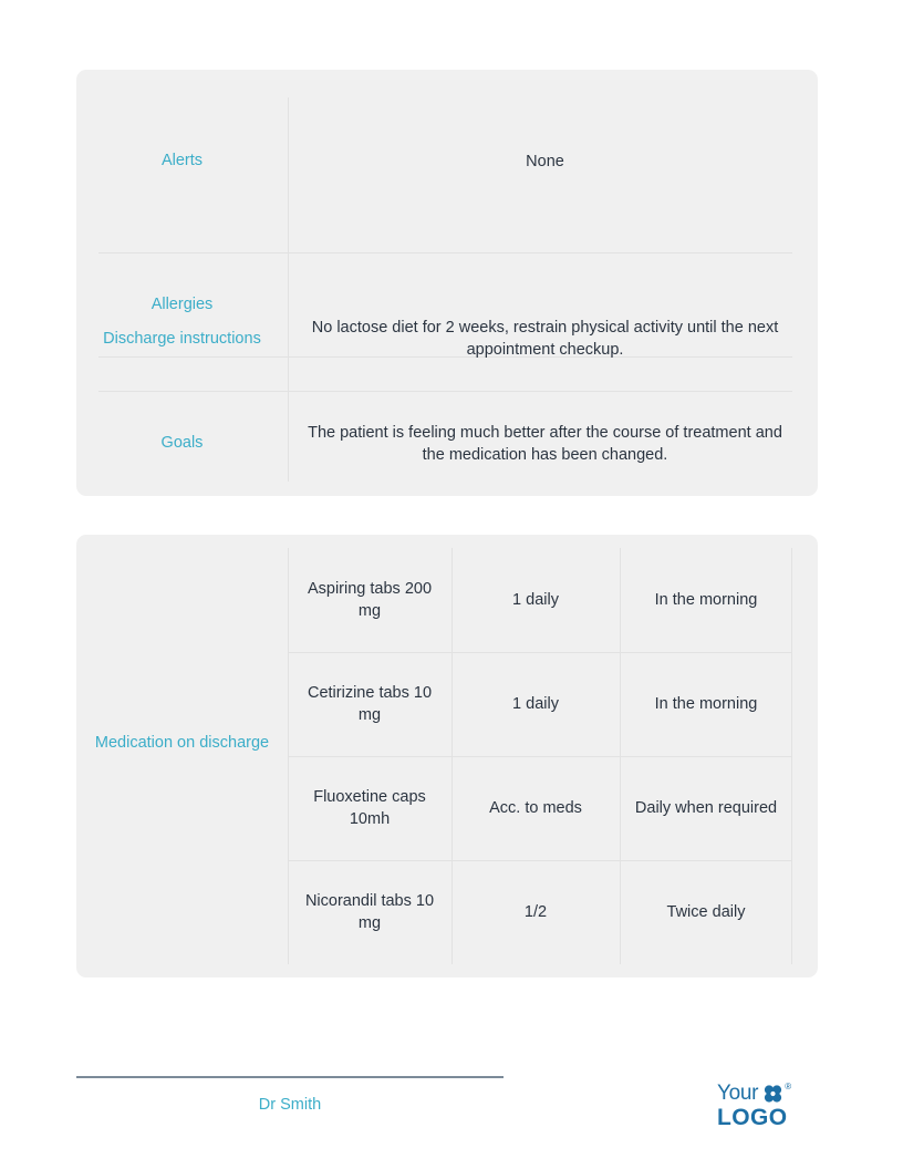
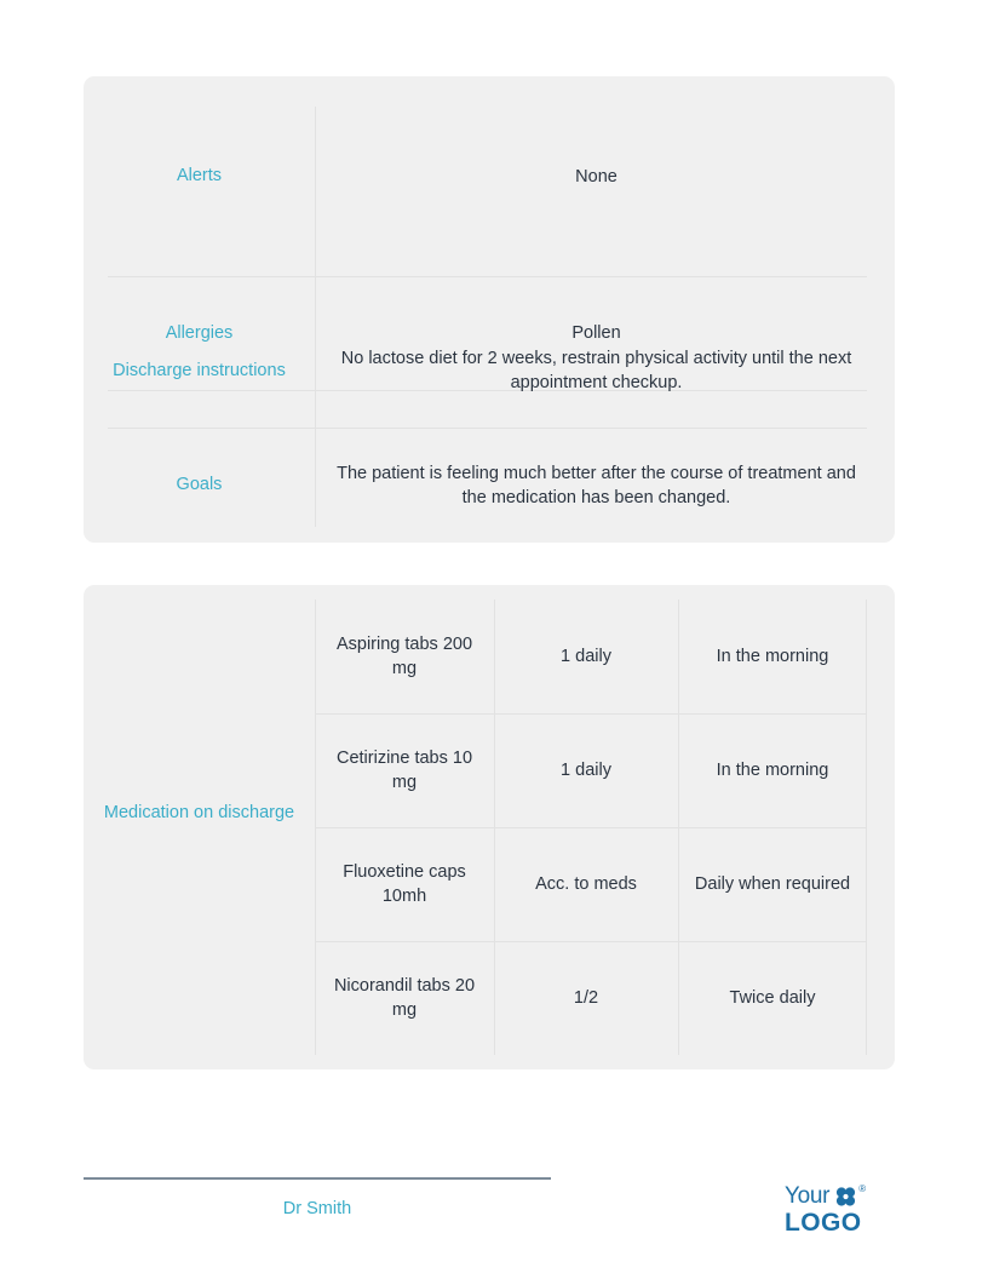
  Alerts
  None
  Allergies
+ Pollen
  Discharge instructions
  No lactose diet for 2 weeks, restrain physical activity until the next appointment checkup.
  Goals
  The patient is feeling much better after the course of treatment and the medication has been changed.
  Medication on discharge
  Aspiring tabs 200 mg
  1 daily
  In the morning
  Cetirizine tabs 10 mg
  1 daily
  In the morning
  Fluoxetine caps 10mh
  Acc. to meds
  Daily when required
- Nicorandil tabs 10 mg
+ Nicorandil tabs 20 mg
  1/2
  Twice daily
  Dr Smith
  Your
  ®
  LOGO
